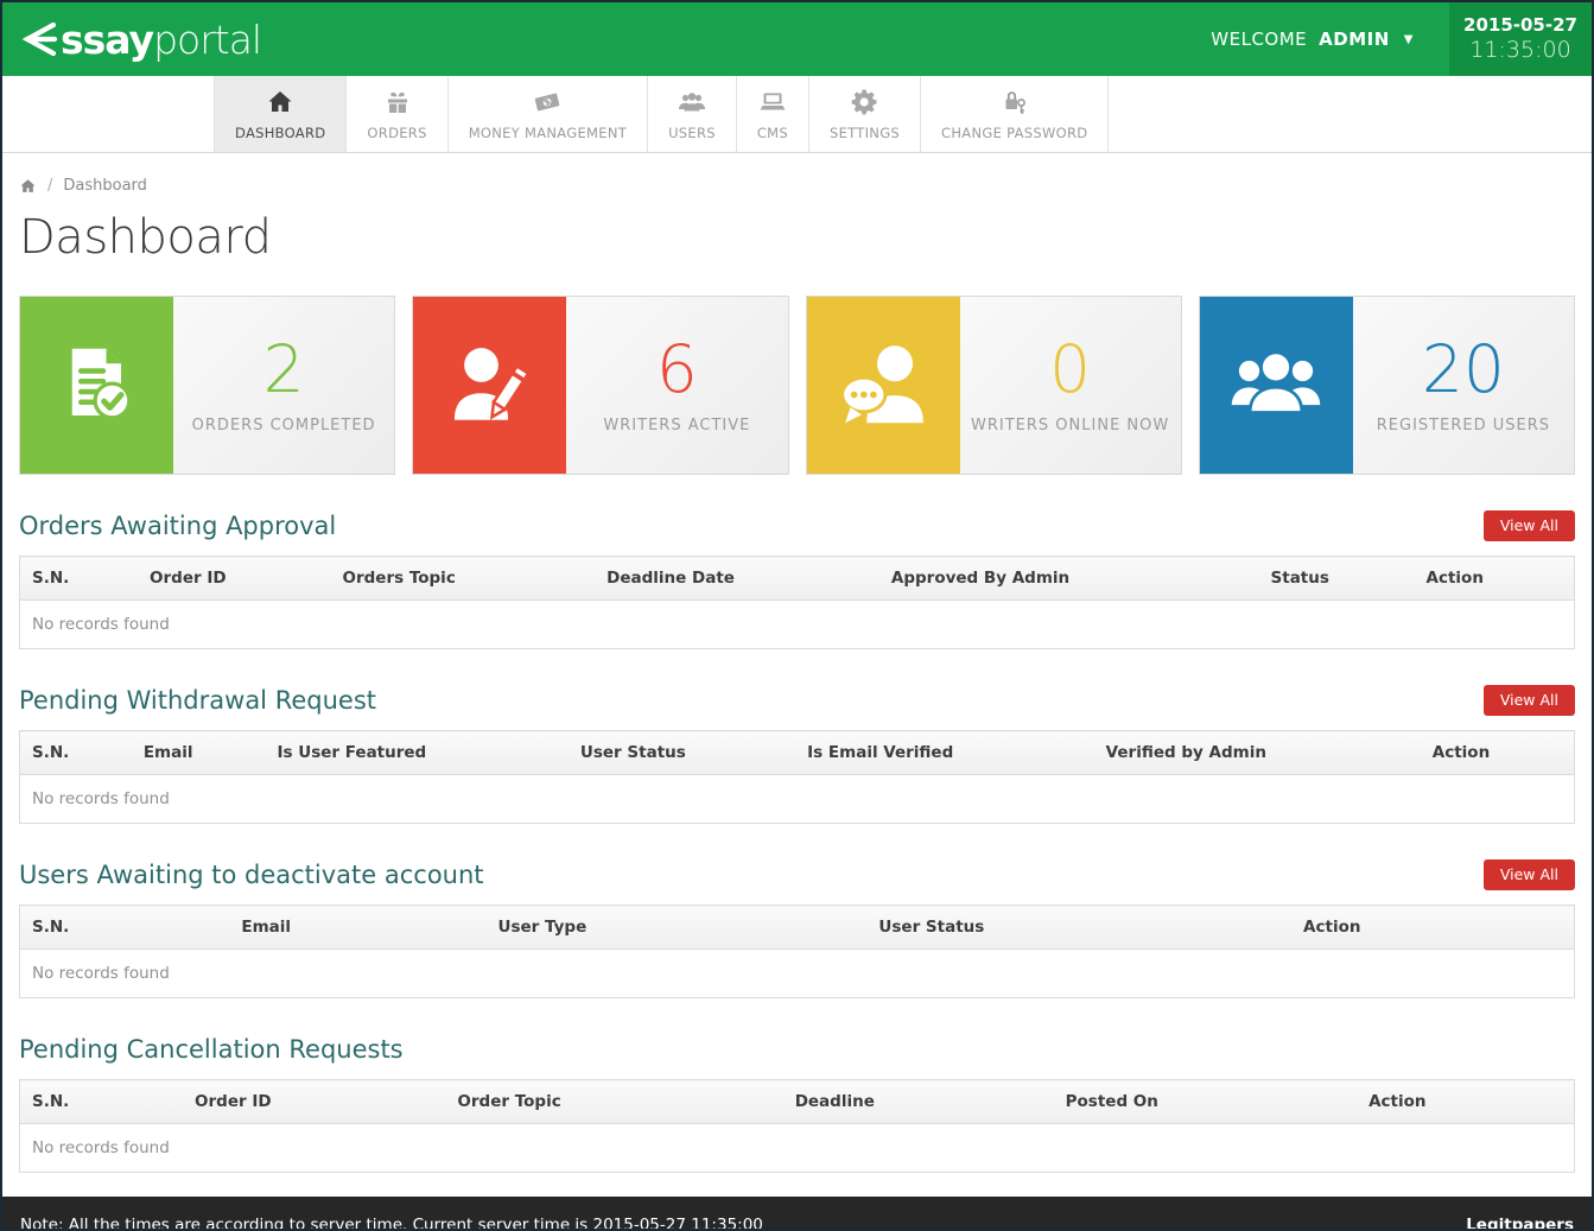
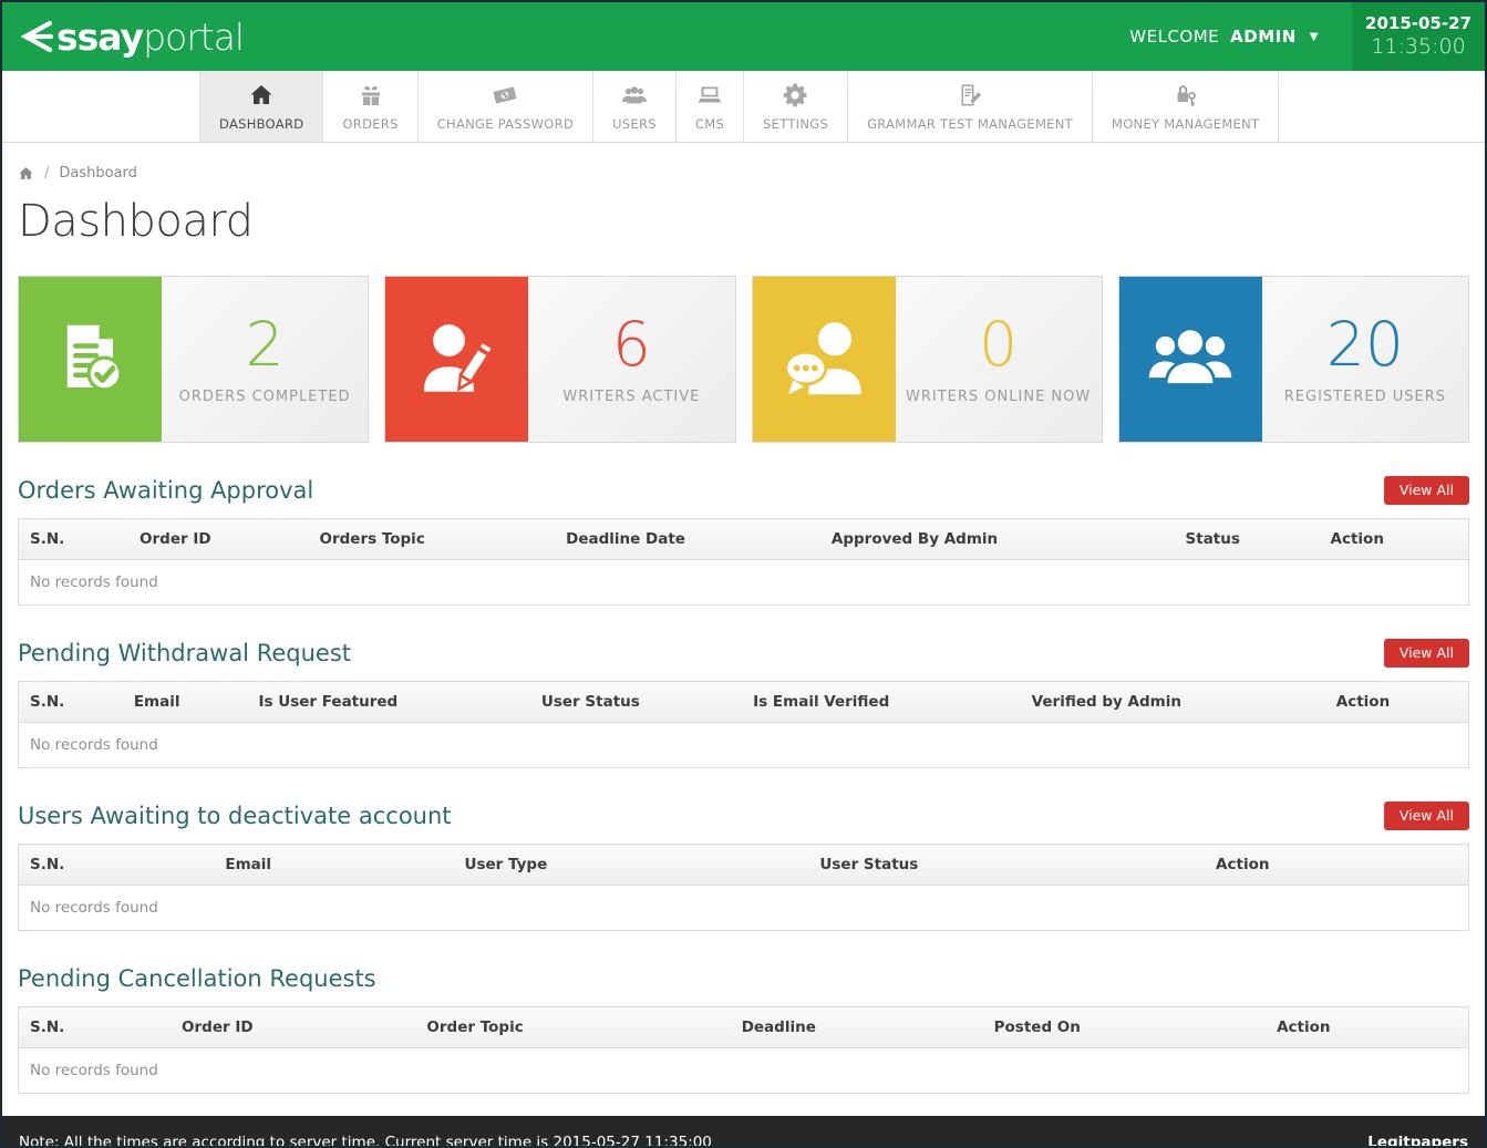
  ssayportal
  WELCOME
  ADMIN
  ▼
  2015-05-27
  11:35:00
  DASHBOARD
  ORDERS
- MONEY MANAGEMENT
+ CHANGE PASSWORD
  USERS
  CMS
  SETTINGS
+ GRAMMAR TEST MANAGEMENT
- CHANGE PASSWORD
+ MONEY MANAGEMENT
  /
  Dashboard
  Dashboard
  2
  ORDERS COMPLETED
  6
  WRITERS ACTIVE
  0
  WRITERS ONLINE NOW
  20
  REGISTERED USERS
  Orders Awaiting Approval
  View All
  S.N.	Order ID	Orders Topic	Deadline Date	Approved By Admin	Status	Action
  No records found
  Pending Withdrawal Request
  View All
  S.N.	Email	Is User Featured	User Status	Is Email Verified	Verified by Admin	Action
  No records found
  Users Awaiting to deactivate account
  View All
  S.N.	Email	User Type	User Status	Action
  No records found
  Pending Cancellation Requests
  S.N.	Order ID	Order Topic	Deadline	Posted On	Action
  No records found
  Note: All the times are according to server time. Current server time is 2015-05-27 11:35:00
  Legitpapers
